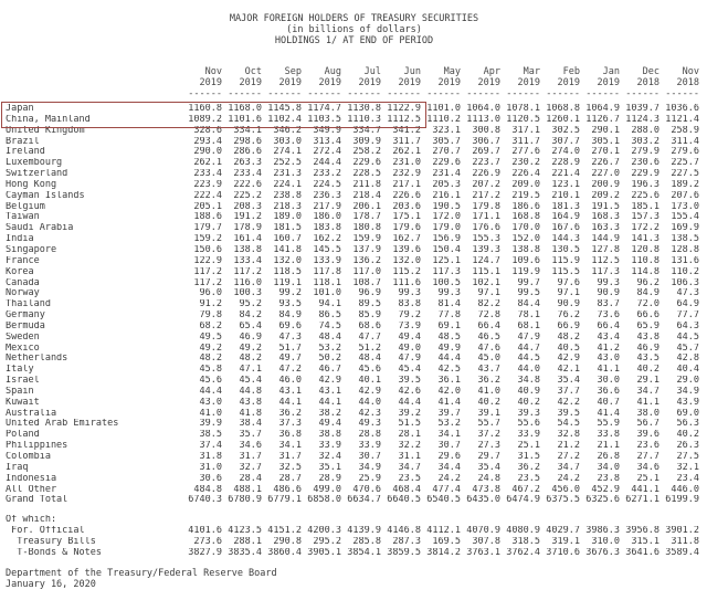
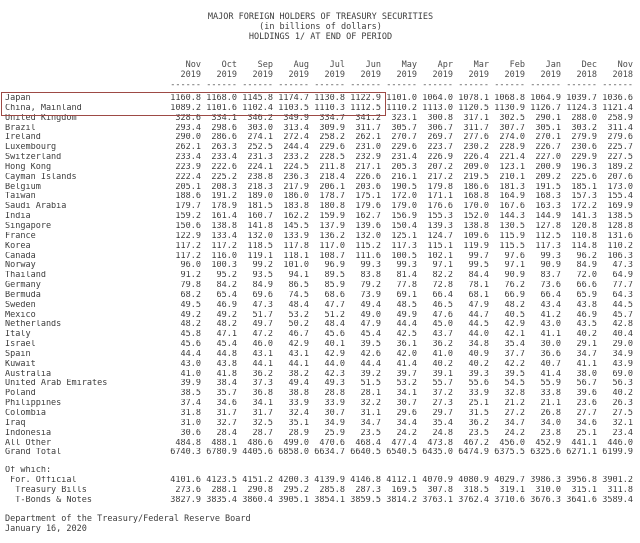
  MAJOR FOREIGN HOLDERS OF TREASURY SECURITIES
  (in billions of dollars)
  HOLDINGS 1/ AT END OF PERIOD
  Nov
  Oct
  Sep
  Aug
  Jul
  Jun
  May
  Apr
  Mar
  Feb
  Jan
  Dec
  Nov
  2019
  2019
  2019
  2019
  2019
  2019
  2019
  2019
  2019
  2019
  2019
  2018
  2018
  ------
  ------
  ------
  ------
  ------
  ------
  ------
  ------
  ------
  ------
  ------
  ------
  ------
  Japan
  1160.8
  1168.0
  1145.8
  1174.7
  1130.8
  1122.9
  1101.0
  1064.0
  1078.1
  1068.8
  1064.9
  1039.7
  1036.6
  China, Mainland
  1089.2
  1101.6
  1102.4
  1103.5
  1110.3
  1112.5
  1110.2
  1113.0
  1120.5
- 1260.1
+ 1130.9
  1126.7
  1124.3
  1121.4
  United Kingdom
  328.6
  334.1
  346.2
  349.9
  334.7
  341.2
  323.1
  300.8
  317.1
  302.5
  290.1
  288.0
  258.9
  Brazil
  293.4
  298.6
  303.0
  313.4
  309.9
  311.7
  305.7
  306.7
  311.7
  307.7
  305.1
  303.2
  311.4
  Ireland
  290.0
  286.6
  274.1
  272.4
  258.2
  262.1
  270.7
  269.7
  277.6
  274.0
  270.1
  279.9
  279.6
  Luxembourg
  262.1
  263.3
  252.5
  244.4
  229.6
  231.0
  229.6
  223.7
  230.2
  228.9
  226.7
  230.6
  225.7
  Switzerland
  233.4
  233.4
  231.3
  233.2
  228.5
  232.9
  231.4
  226.9
  226.4
  221.4
  227.0
  229.9
  227.5
  Hong Kong
  223.9
  222.6
  224.1
  224.5
  211.8
  217.1
  205.3
  207.2
  209.0
  123.1
  200.9
  196.3
  189.2
  Cayman Islands
  222.4
  225.2
  238.8
  236.3
  218.4
  226.6
  216.1
  217.2
  219.5
  210.1
  209.2
  225.6
  207.6
  Belgium
  205.1
  208.3
  218.3
  217.9
  206.1
  203.6
  190.5
  179.8
  186.6
  181.3
  191.5
  185.1
  173.0
  Taiwan
  188.6
  191.2
  189.0
  186.0
  178.7
  175.1
  172.0
  171.1
  168.8
  164.9
  168.3
  157.3
  155.4
  Saudi Arabia
  179.7
  178.9
  181.5
  183.8
  180.8
  179.6
  179.0
  176.6
  170.0
  167.6
  163.3
  172.2
  169.9
  India
  159.2
  161.4
  160.7
  162.2
  159.9
  162.7
  156.9
  155.3
  152.0
  144.3
  144.9
  141.3
  138.5
  Singapore
  150.6
  138.8
  141.8
  145.5
  137.9
  139.6
  150.4
  139.3
  138.8
  130.5
  127.8
  120.8
  128.8
  France
  122.9
  133.4
  132.0
  133.9
  136.2
  132.0
  125.1
  124.7
  109.6
  115.9
  112.5
  110.8
  131.6
  Korea
  117.2
  117.2
  118.5
  117.8
  117.0
  115.2
  117.3
  115.1
  119.9
  115.5
  117.3
  114.8
  110.2
  Canada
  117.2
  116.0
  119.1
  118.1
  108.7
  111.6
  100.5
  102.1
  99.7
  97.6
  99.3
  96.2
  106.3
  Norway
  96.0
  100.3
  99.2
  101.0
  96.9
  99.3
  99.3
  97.1
  99.5
  97.1
  90.9
  84.9
  47.3
  Thailand
  91.2
  95.2
  93.5
  94.1
  89.5
  83.8
  81.4
  82.2
  84.4
  90.9
  83.7
  72.0
  64.9
  Germany
  79.8
  84.2
  84.9
  86.5
  85.9
  79.2
  77.8
  72.8
  78.1
  76.2
  73.6
  66.6
  77.7
  Bermuda
  68.2
  65.4
  69.6
  74.5
  68.6
  73.9
  69.1
  66.4
  68.1
  66.9
  66.4
  65.9
  64.3
  Sweden
  49.5
  46.9
  47.3
  48.4
  47.7
  49.4
  48.5
  46.5
  47.9
  48.2
  43.4
  43.8
  44.5
  Mexico
  49.2
  49.2
  51.7
  53.2
  51.2
  49.0
  49.9
  47.6
  44.7
  40.5
  41.2
  46.9
  45.7
  Netherlands
  48.2
  48.2
  49.7
  50.2
  48.4
  47.9
  44.4
  45.0
  44.5
  42.9
  43.0
  43.5
  42.8
  Italy
  45.8
  47.1
  47.2
  46.7
  45.6
  45.4
  42.5
  43.7
  44.0
  42.1
  41.1
  40.2
  40.4
  Israel
  45.6
  45.4
  46.0
  42.9
  40.1
  39.5
  36.1
  36.2
  34.8
  35.4
  30.0
  29.1
  29.0
  Spain
  44.4
  44.8
  43.1
  43.1
  42.9
  42.6
  42.0
  41.0
  40.9
  37.7
  36.6
  34.7
  34.9
  Kuwait
  43.0
  43.8
  44.1
  44.1
  44.0
  44.4
  41.4
  40.2
  40.2
  42.2
  40.7
  41.1
  43.9
  Australia
  41.0
  41.8
  36.2
  38.2
  42.3
  39.2
  39.7
  39.1
  39.3
  39.5
  41.4
  38.0
  69.0
  United Arab Emirates
  39.9
  38.4
  37.3
  49.4
  49.3
  51.5
  53.2
  55.7
  55.6
  54.5
  55.9
  56.7
  56.3
  Poland
  38.5
  35.7
  36.8
  38.8
  28.8
  28.1
  34.1
  37.2
  33.9
  32.8
  33.8
  39.6
  40.2
  Philippines
  37.4
  34.6
  34.1
  33.9
  33.9
  32.2
  30.7
  27.3
  25.1
  21.2
  21.1
  23.6
  26.3
  Colombia
  31.8
  31.7
  31.7
  32.4
  30.7
  31.1
  29.6
  29.7
  31.5
  27.2
  26.8
  27.7
  27.5
  Iraq
  31.0
  32.7
  32.5
  35.1
  34.9
  34.7
  34.4
  35.4
  36.2
  34.7
  34.0
  34.6
  32.1
  Indonesia
  30.6
  28.4
  28.7
  28.9
  25.9
  23.5
  24.2
  24.8
  23.5
  24.2
  23.8
  25.1
  23.4
  All Other
  484.8
  488.1
  486.6
  499.0
  470.6
  468.4
  477.4
  473.8
  467.2
  456.0
  452.9
  441.1
  446.0
  Grand Total
  6740.3
  6780.9
- 6779.1
+ 4405.6
  6858.0
  6634.7
  6640.5
  6540.5
  6435.0
  6474.9
  6375.5
  6325.6
  6271.1
  6199.9
  Of which:
  For. Official
  4101.6
  4123.5
  4151.2
  4200.3
  4139.9
  4146.8
  4112.1
  4070.9
  4080.9
  4029.7
  3986.3
  3956.8
  3901.2
  Treasury Bills
  273.6
  288.1
  290.8
  295.2
  285.8
  287.3
  169.5
  307.8
  318.5
  319.1
  310.0
  315.1
  311.8
  T-Bonds & Notes
  3827.9
  3835.4
  3860.4
  3905.1
  3854.1
  3859.5
  3814.2
  3763.1
  3762.4
  3710.6
  3676.3
  3641.6
  3589.4
  Department of the Treasury/Federal Reserve Board
  January 16, 2020
